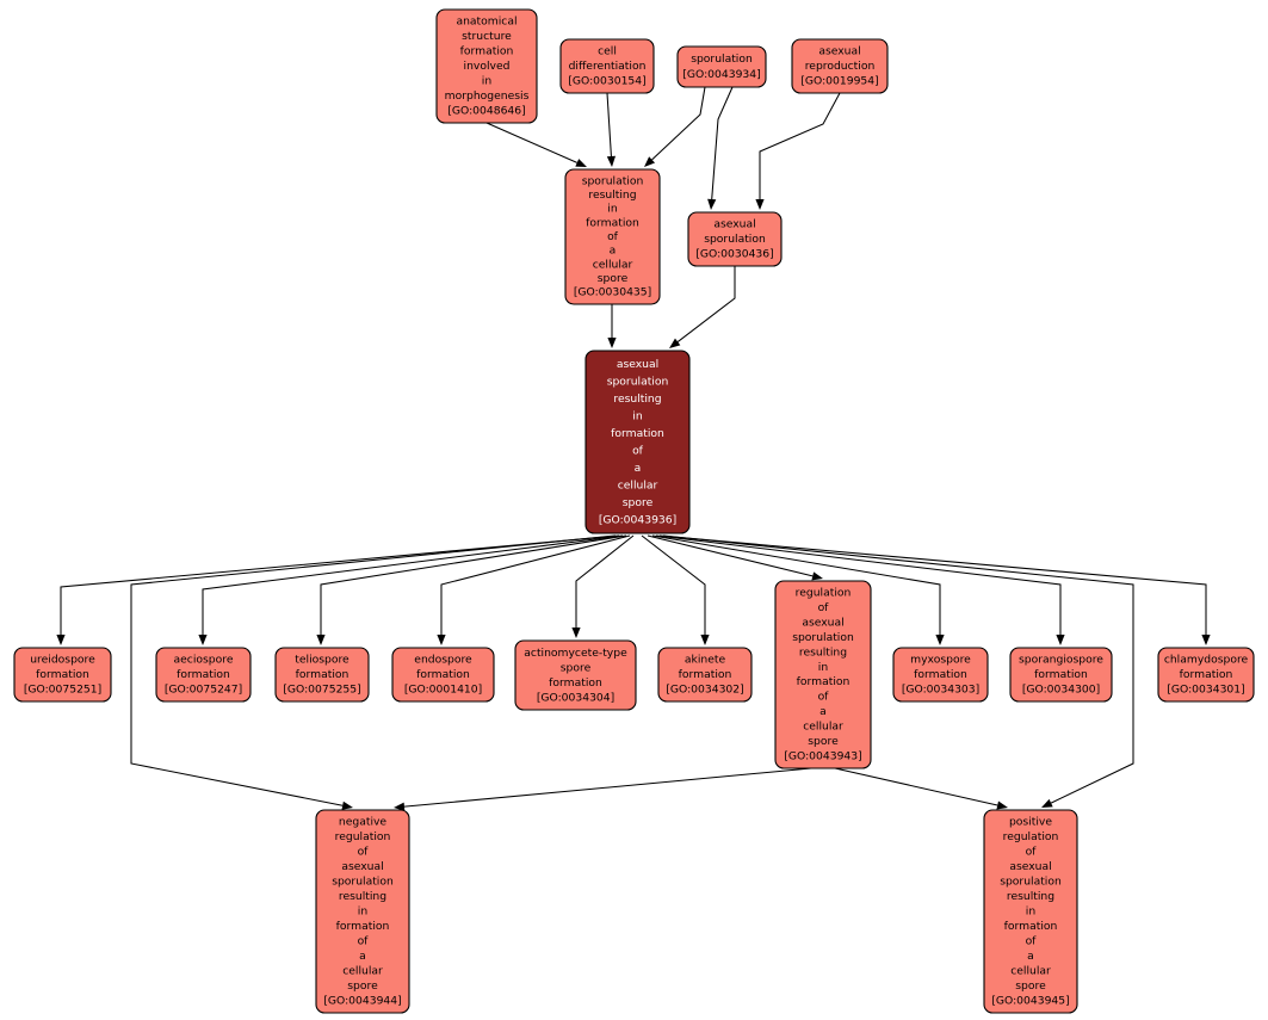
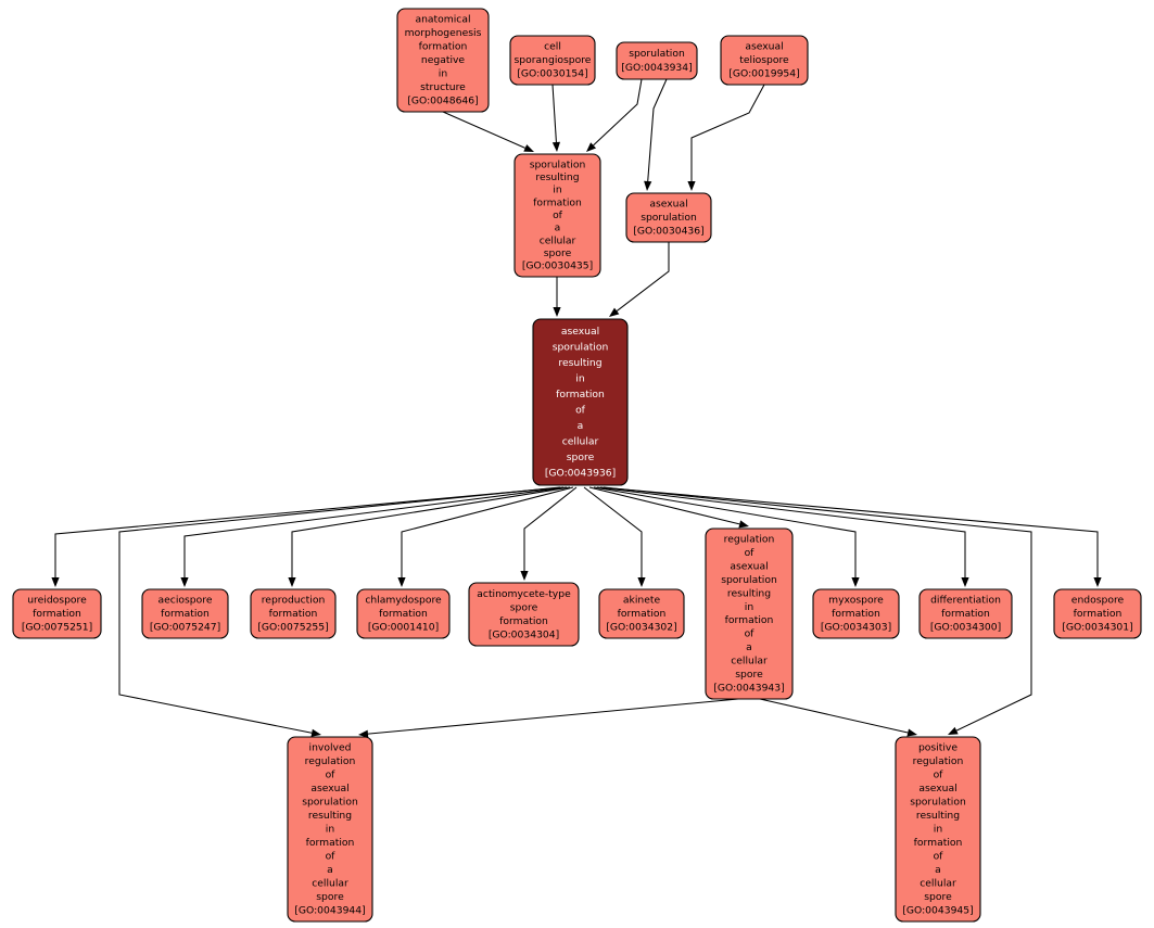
  anatomical
- structure
+ morphogenesis
  formation
- involved
+ negative
  in
- morphogenesis
+ structure
  [GO:0048646]
  cell
- differentiation
+ sporangiospore
  [GO:0030154]
  sporulation
  [GO:0043934]
  asexual
- reproduction
+ teliospore
  [GO:0019954]
  sporulation
  resulting
  in
  formation
  of
  a
  cellular
  spore
  [GO:0030435]
  asexual
  sporulation
  [GO:0030436]
  asexual
  sporulation
  resulting
  in
  formation
  of
  a
  cellular
  spore
  [GO:0043936]
  ureidospore
  formation
  [GO:0075251]
  aeciospore
  formation
  [GO:0075247]
- teliospore
+ reproduction
  formation
  [GO:0075255]
- endospore
+ chlamydospore
  formation
  [GO:0001410]
  actinomycete-type
  spore
  formation
  [GO:0034304]
  akinete
  formation
  [GO:0034302]
  regulation
  of
  asexual
  sporulation
  resulting
  in
  formation
  of
  a
  cellular
  spore
  [GO:0043943]
  myxospore
  formation
  [GO:0034303]
- sporangiospore
+ differentiation
  formation
  [GO:0034300]
- chlamydospore
+ endospore
  formation
  [GO:0034301]
- negative
+ involved
  regulation
  of
  asexual
  sporulation
  resulting
  in
  formation
  of
  a
  cellular
  spore
  [GO:0043944]
  positive
  regulation
  of
  asexual
  sporulation
  resulting
  in
  formation
  of
  a
  cellular
  spore
  [GO:0043945]
